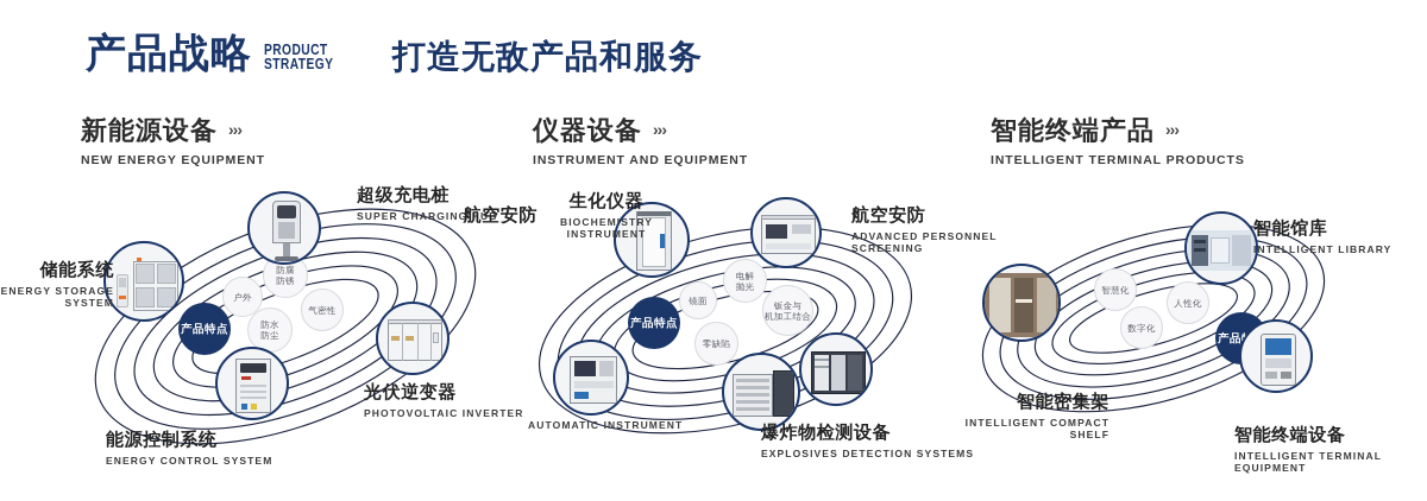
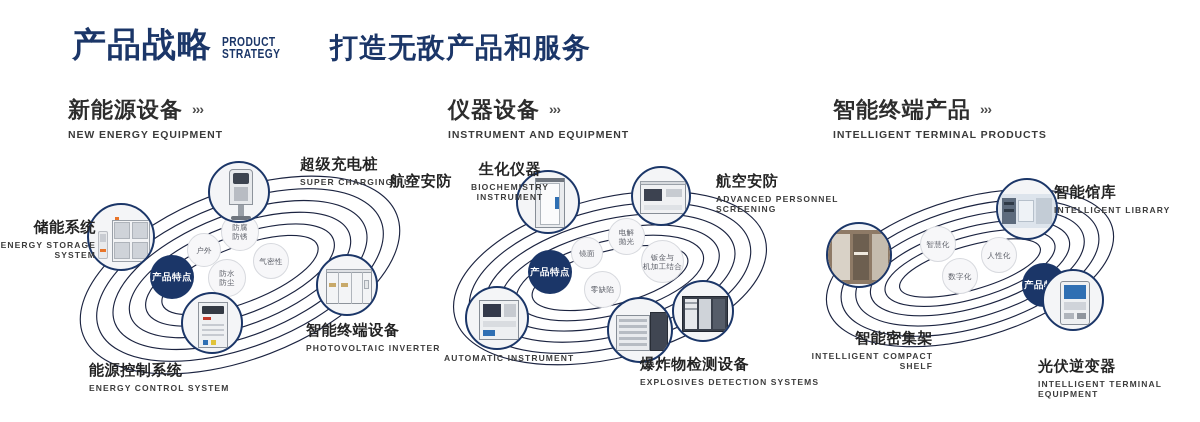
  产品战略
  PRODUCT
  STRATEGY
  打造无敌产品和服务
  新能源设备 ›››
  NEW ENERGY EQUIPMENT
  仪器设备 ›››
  INSTRUMENT AND EQUIPMENT
  智能终端产品 ›››
  INTELLIGENT TERMINAL PRODUCTS
  产品特点
  户外
  防腐
  防锈
  防水
  防尘
  气密性
  储能系统
  ENERGY STORAGE
  SYSTEM
  超级充电桩
  SUPER CHARGING HUB
- 光伏逆变器
+ 智能终端设备
  PHOTOVOLTAIC INVERTER
  能源控制系统
  ENERGY CONTROL SYSTEM
  产品特点
  镜面
  电解
  抛光
  钣金与
  机加工结合
  零缺陷
  航空安防
  生化仪器
  BIOCHEMISTRY
  INSTRUMENT
  航空安防
  ADVANCED PERSONNEL
  SCREENING
  AUTOMATIC INSTRUMENT
  爆炸物检测设备
  EXPLOSIVES DETECTION SYSTEMS
  智慧化
  数字化
  人性化
  智能馆库
  INTELLIGENT LIBRARY
  智能密集架
  INTELLIGENT COMPACT
  SHELF
- 智能终端设备
+ 光伏逆变器
  INTELLIGENT TERMINAL EQUIPMENT
